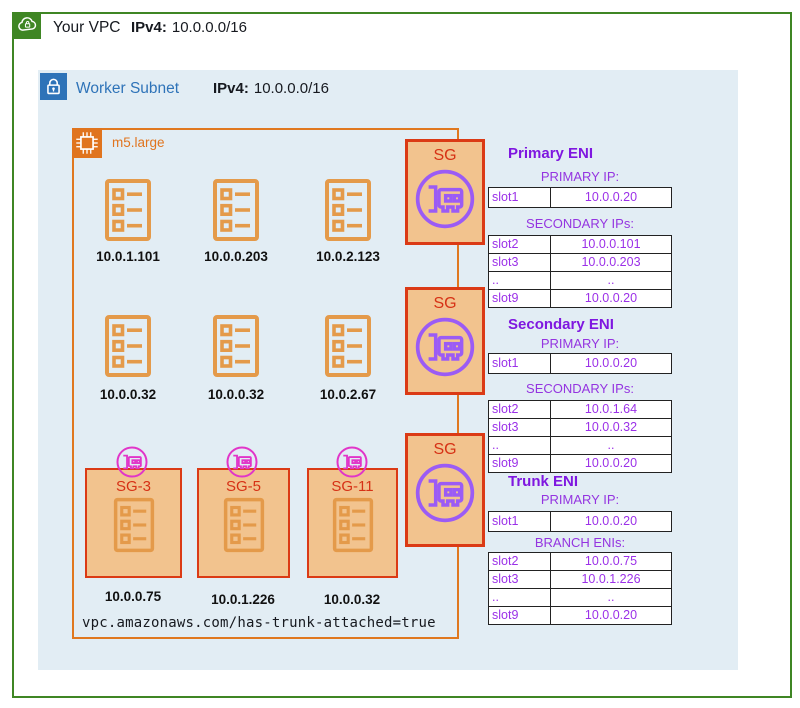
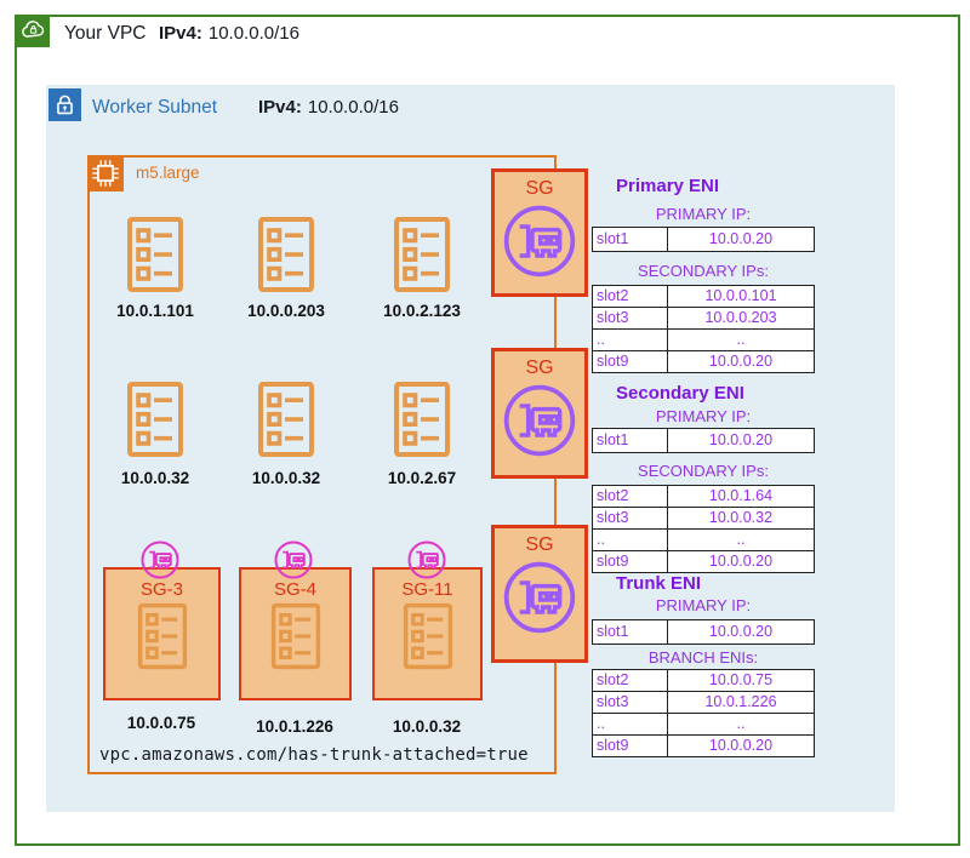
  Your VPC
  IPv4:
  10.0.0.0/16
  Worker Subnet
  IPv4:
  10.0.0.0/16
  m5.large
  10.0.1.101
  10.0.0.203
  10.0.2.123
  10.0.0.32
  10.0.0.32
  10.0.2.67
  SG
  SG
  SG
  SG-3
- SG-5
+ SG-4
  SG-11
  10.0.0.75
  10.0.1.226
  10.0.0.32
  vpc.amazonaws.com/has-trunk-attached=true
  Primary ENI
  PRIMARY IP:
  slot1
  10.0.0.20
  SECONDARY IPs:
  slot2
  10.0.0.101
  slot3
  10.0.0.203
  ..
  ..
  slot9
  10.0.0.20
  Secondary ENI
  PRIMARY IP:
  slot1
  10.0.0.20
  SECONDARY IPs:
  slot2
  10.0.1.64
  slot3
  10.0.0.32
  ..
  ..
  slot9
  10.0.0.20
  Trunk ENI
  PRIMARY IP:
  slot1
  10.0.0.20
  BRANCH ENIs:
  slot2
  10.0.0.75
  slot3
  10.0.1.226
  ..
  ..
  slot9
  10.0.0.20
